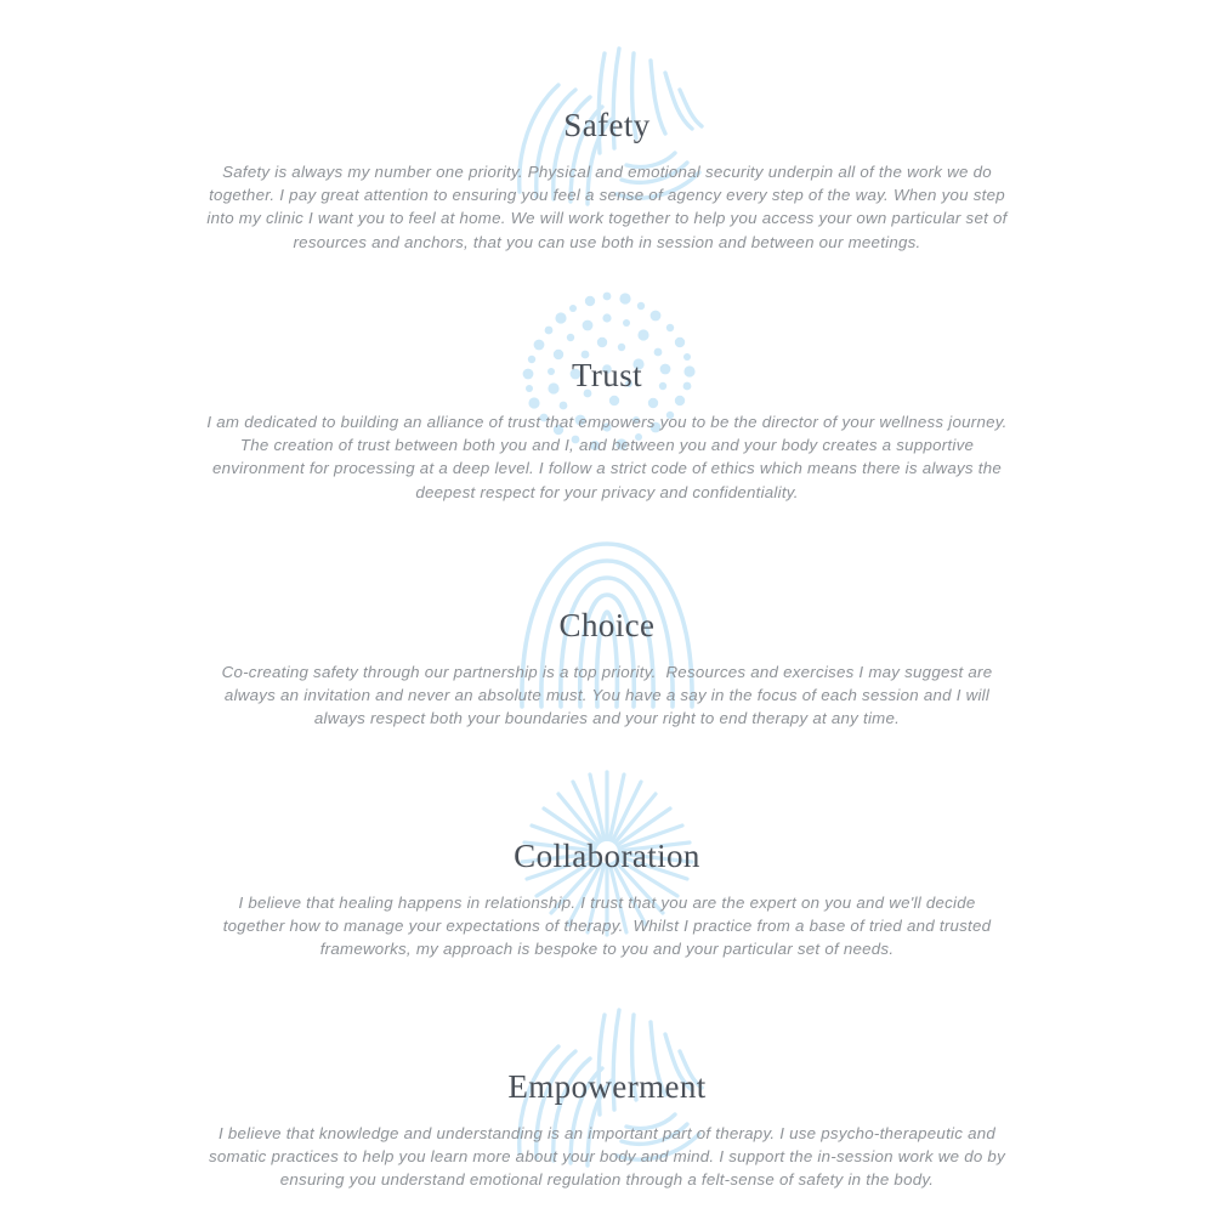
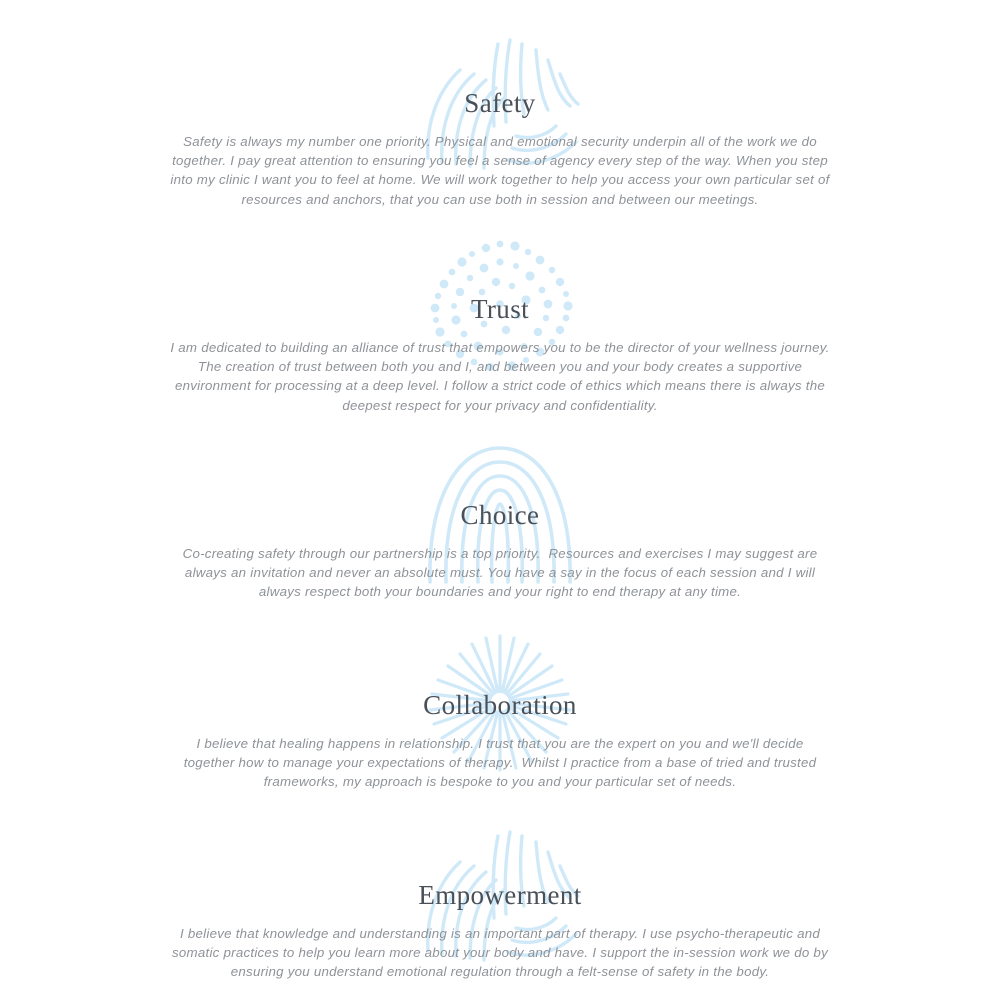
  Safety
  Safety is always my number one priority. Physical and emotional security underpin all of the work we do together. I pay great attention to ensuring you feel a sense of agency every step of the way. When you step into my clinic I want you to feel at home. We will work together to help you access your own particular set of resources and anchors, that you can use both in session and between our meetings.
  Trust
  I am dedicated to building an alliance of trust that empowers you to be the director of your wellness journey. The creation of trust between both you and I, and between you and your body creates a supportive environment for processing at a deep level. I follow a strict code of ethics which means there is always the deepest respect for your privacy and confidentiality.
  Choice
  Co-creating safety through our partnership is a top priority. Resources and exercises I may suggest are always an invitation and never an absolute must. You have a say in the focus of each session and I will always respect both your boundaries and your right to end therapy at any time.
  Collaboration
  I believe that healing happens in relationship. I trust that you are the expert on you and we'll decide together how to manage your expectations of therapy. Whilst I practice from a base of tried and trusted frameworks, my approach is bespoke to you and your particular set of needs.
  Empowerment
- I believe that knowledge and understanding is an important part of therapy. I use psycho-therapeutic and somatic practices to help you learn more about your body and mind. I support the in-session work we do by ensuring you understand emotional regulation through a felt-sense of safety in the body.
+ I believe that knowledge and understanding is an important part of therapy. I use psycho-therapeutic and somatic practices to help you learn more about your body and have. I support the in-session work we do by ensuring you understand emotional regulation through a felt-sense of safety in the body.
